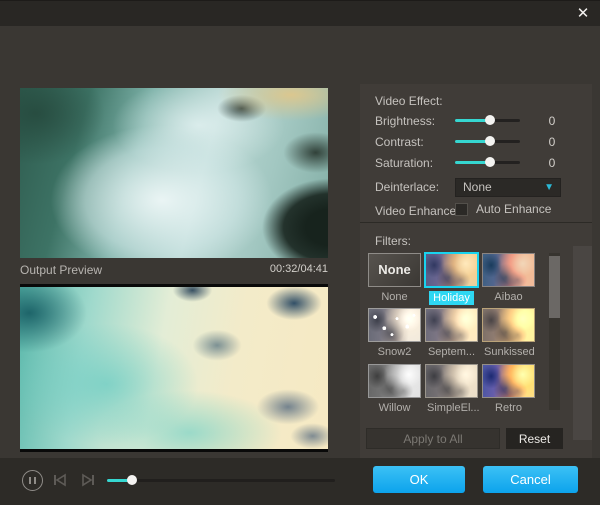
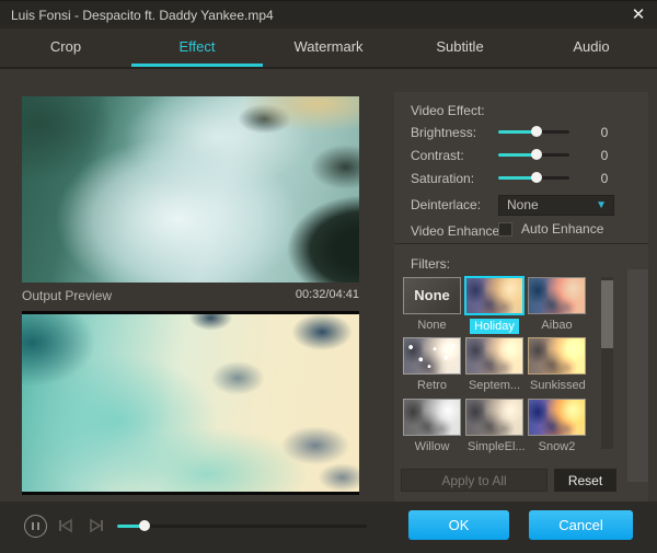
+ Luis Fonsi - Despacito ft. Daddy Yankee.mp4
  ✕
+ Crop
+ Effect
+ Watermark
+ Subtitle
+ Audio
  Output Preview
  00:32/04:41
  Video Effect:
  Brightness:
  0
  Contrast:
  0
  Saturation:
  0
  Deinterlace:
  None
  ▼
  Video Enhance
  Auto Enhance
  Filters:
  None
  None
  Holiday
  Aibao
- Snow2
+ Retro
  Septem...
  Sunkissed
  Willow
  SimpleEl...
- Retro
+ Snow2
  Apply to All
  Reset
  OK
  Cancel
